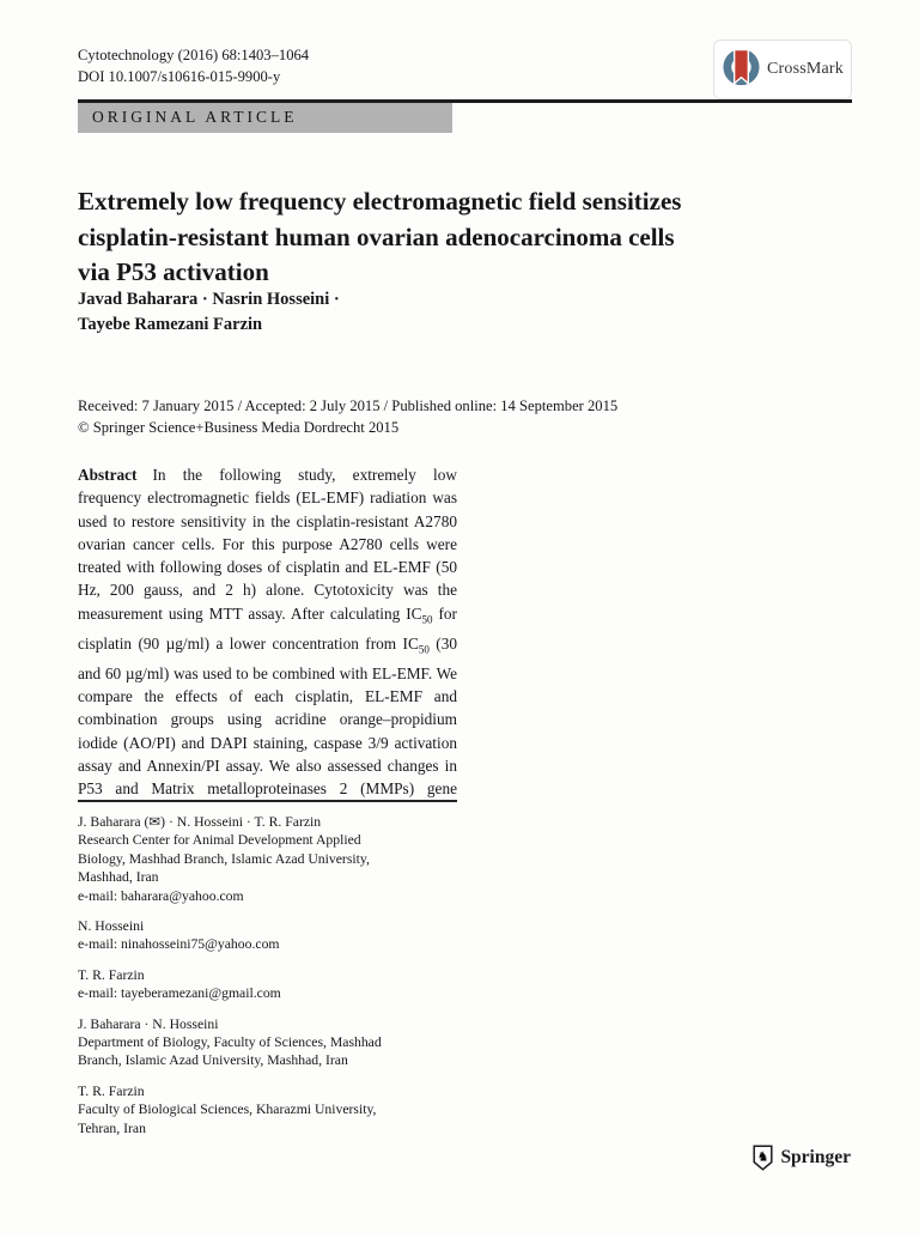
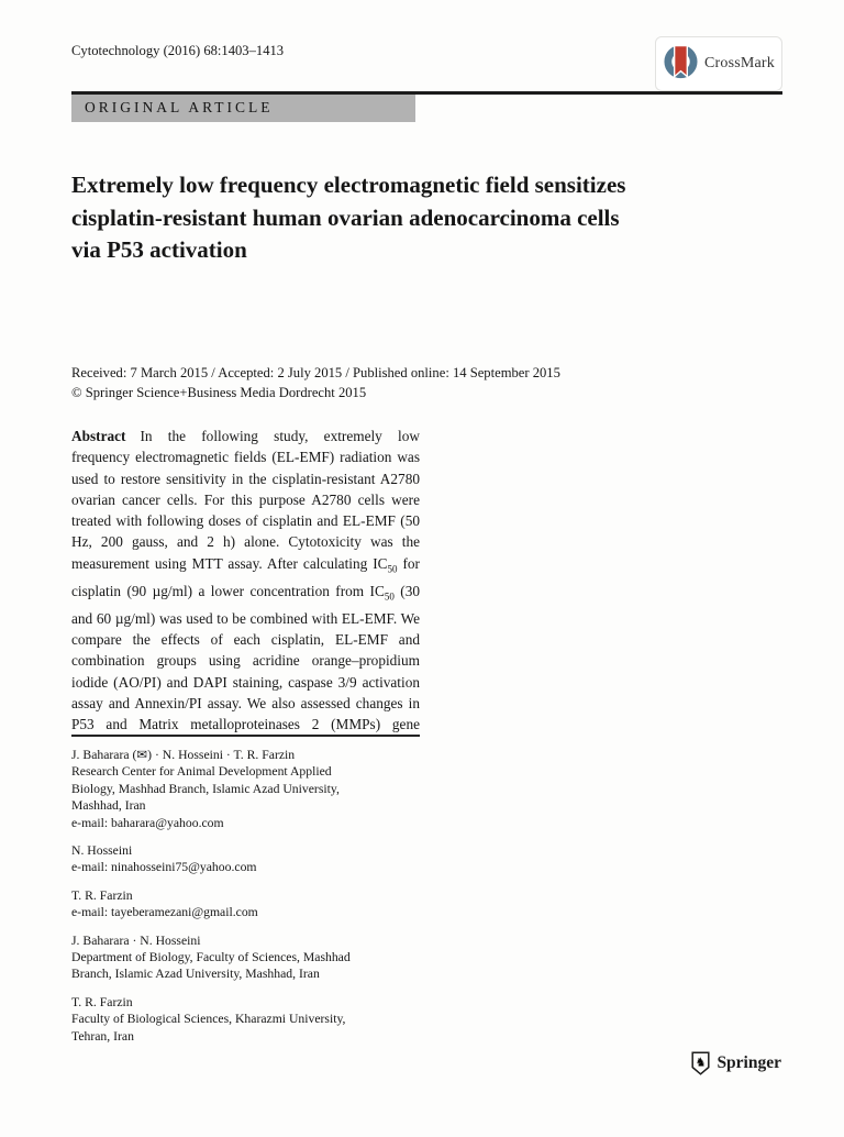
- Cytotechnology (2016) 68:1403–1064
+ Cytotechnology (2016) 68:1403–1413
- DOI 10.1007/s10616-015-9900-y
  CrossMark
  ORIGINAL ARTICLE
  Extremely low frequency electromagnetic field sensitizes
  cisplatin-resistant human ovarian adenocarcinoma cells
  via P53 activation
- Javad Baharara · Nasrin Hosseini ·
- Tayebe Ramezani Farzin
- Received: 7 January 2015 / Accepted: 2 July 2015 / Published online: 14 September 2015
+ Received: 7 March 2015 / Accepted: 2 July 2015 / Published online: 14 September 2015
  © Springer Science+Business Media Dordrecht 2015
  Abstract In the following study, extremely low frequency electromagnetic fields (EL-EMF) radiation was used to restore sensitivity in the cisplatin-resistant A2780 ovarian cancer cells. For this purpose A2780 cells were treated with following doses of cisplatin and EL-EMF (50 Hz, 200 gauss, and 2 h) alone. Cytotoxicity was the measurement using MTT assay. After calculating IC50 for cisplatin (90 µg/ml) a lower concentration from IC50 (30 and 60 µg/ml) was used to be combined with EL-EMF. We compare the effects of each cisplatin, EL-EMF and combination groups using acridine orange–propidium iodide (AO/PI) and DAPI staining, caspase 3/9 activation assay and Annexin/PI assay. We also assessed changes in P53 and Matrix metalloproteinases 2 (MMPs) gene
  J. Baharara (✉) · N. Hosseini · T. R. Farzin
  Research Center for Animal Development Applied
  Biology, Mashhad Branch, Islamic Azad University,
  Mashhad, Iran
  e-mail: baharara@yahoo.com
  N. Hosseini
  e-mail: ninahosseini75@yahoo.com
  T. R. Farzin
  e-mail: tayeberamezani@gmail.com
  J. Baharara · N. Hosseini
  Department of Biology, Faculty of Sciences, Mashhad
  Branch, Islamic Azad University, Mashhad, Iran
  T. R. Farzin
  Faculty of Biological Sciences, Kharazmi University,
  Tehran, Iran
  ♞
  Springer
